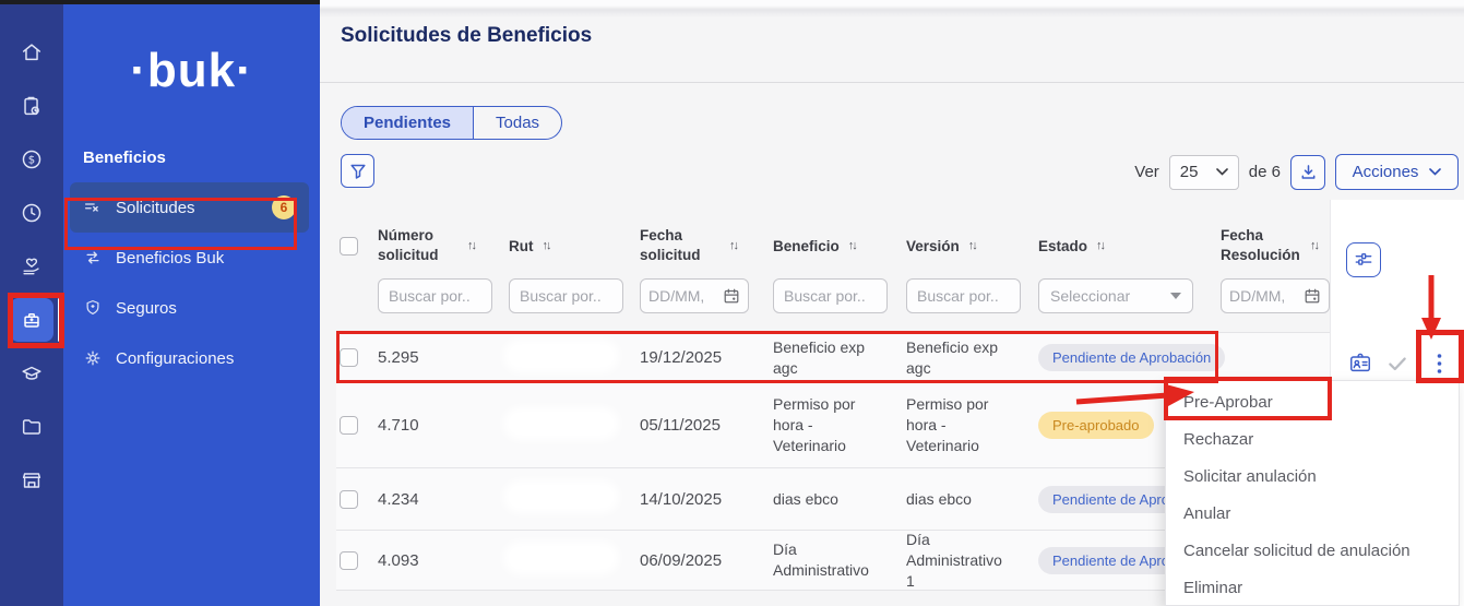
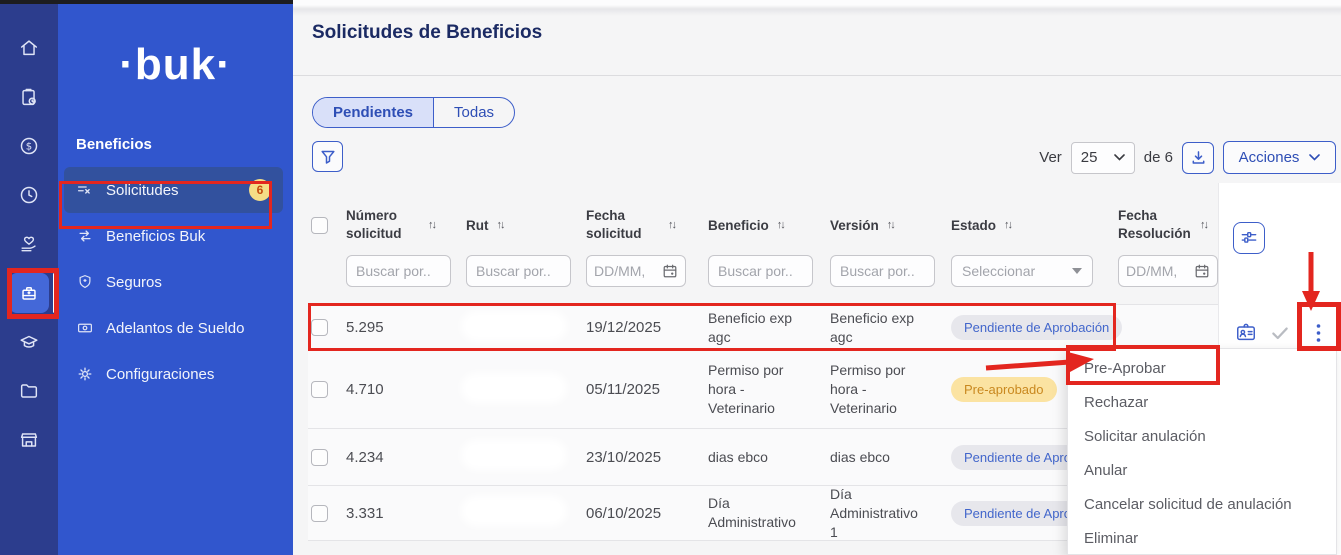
  $
  ·buk·
  Beneficios
  Solicitudes
  6
  Beneficios Buk
  Seguros
+ Adelantos de Sueldo
  Configuraciones
  Solicitudes de Beneficios
  Pendientes
  Todas
  Ver
  25
  de 6
  Acciones
  Número solicitud
  ↑↓
  Rut
  ↑↓
  Fecha solicitud
  ↑↓
  Beneficio
  ↑↓
  Versión
  ↑↓
  Estado
  ↑↓
  Fecha Resolución
  ↑↓
  Buscar por..
  Buscar por..
  DD/MM,
  Buscar por..
  Buscar por..
  Seleccionar
  DD/MM,
  5.295
  19/12/2025
  Beneficio exp agc
  Beneficio exp agc
  Pendiente de Aprobación
  4.710
  05/11/2025
  Permiso por hora - Veterinario
  Permiso por hora - Veterinario
  Pre-aprobado
  4.234
- 14/10/2025
+ 23/10/2025
  dias ebco
  dias ebco
- 4.093
+ 3.331
- 06/09/2025
+ 06/10/2025
  Día Administrativo
  Día Administrativo 1
  Pre-Aprobar
  Rechazar
  Solicitar anulación
  Anular
  Cancelar solicitud de anulación
  Eliminar
